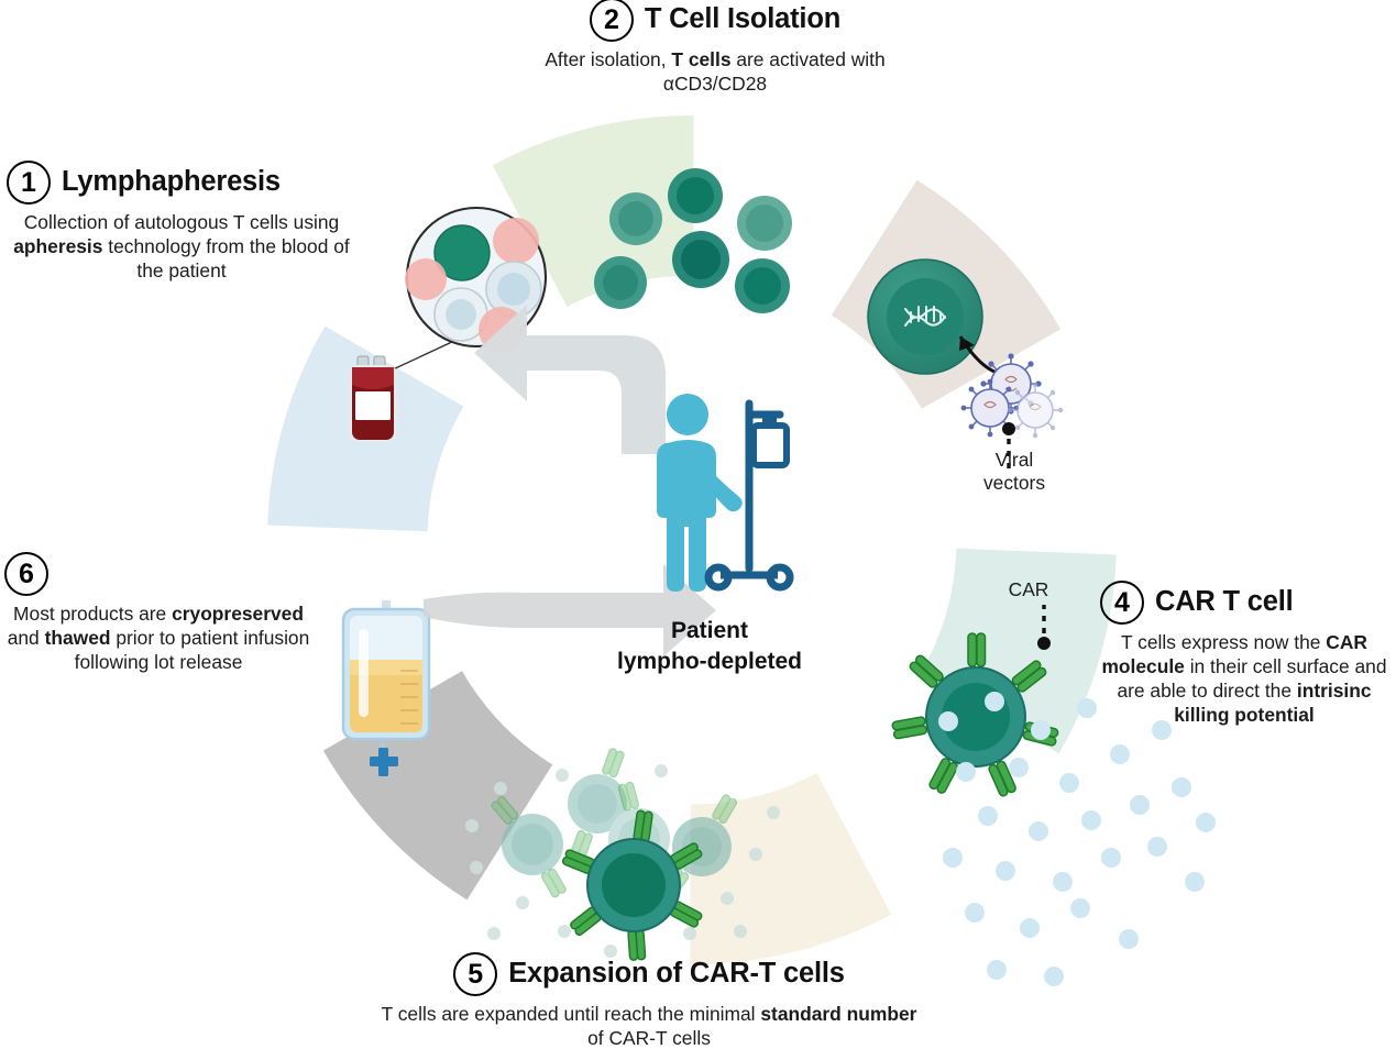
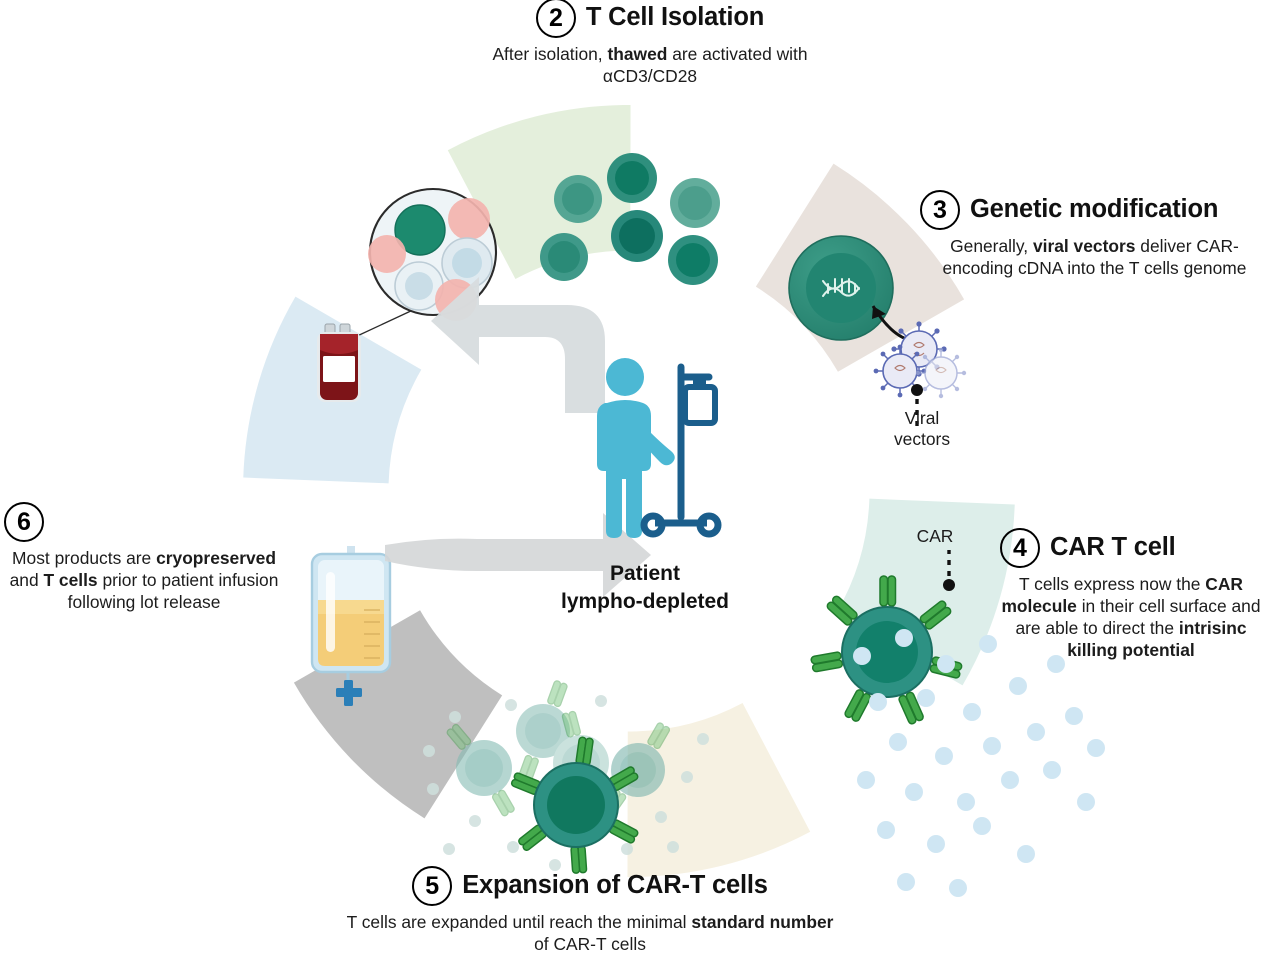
  Patient
  lympho-depleted
  Viral
  vectors
  CAR
- 1
- Lymphapheresis
- Collection of autologous T cells using apheresis technology from the blood of the patient
  2
  T Cell Isolation
- After isolation, T cells are activated with αCD3/CD28
+ After isolation, thawed are activated with αCD3/CD28
+ 3
+ Genetic modification
+ Generally, viral vectors deliver CAR- encoding cDNA into the T cells genome
  4
  CAR T cell
  T cells express now the CAR molecule in their cell surface and are able to direct the intrisinc killing potential
  5
  Expansion of CAR-T cells
  T cells are expanded until reach the minimal standard number of CAR-T cells
  6
- Most products are cryopreserved and thawed prior to patient infusion following lot release
+ Most products are cryopreserved and T cells prior to patient infusion following lot release
